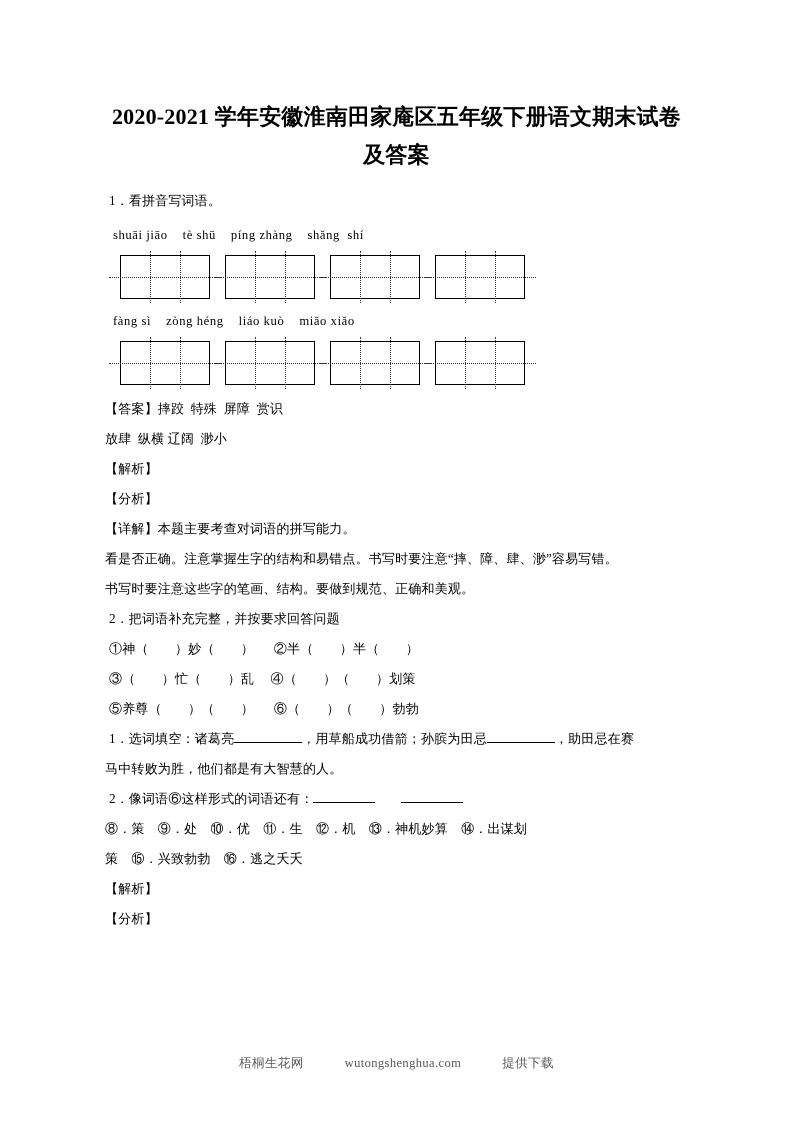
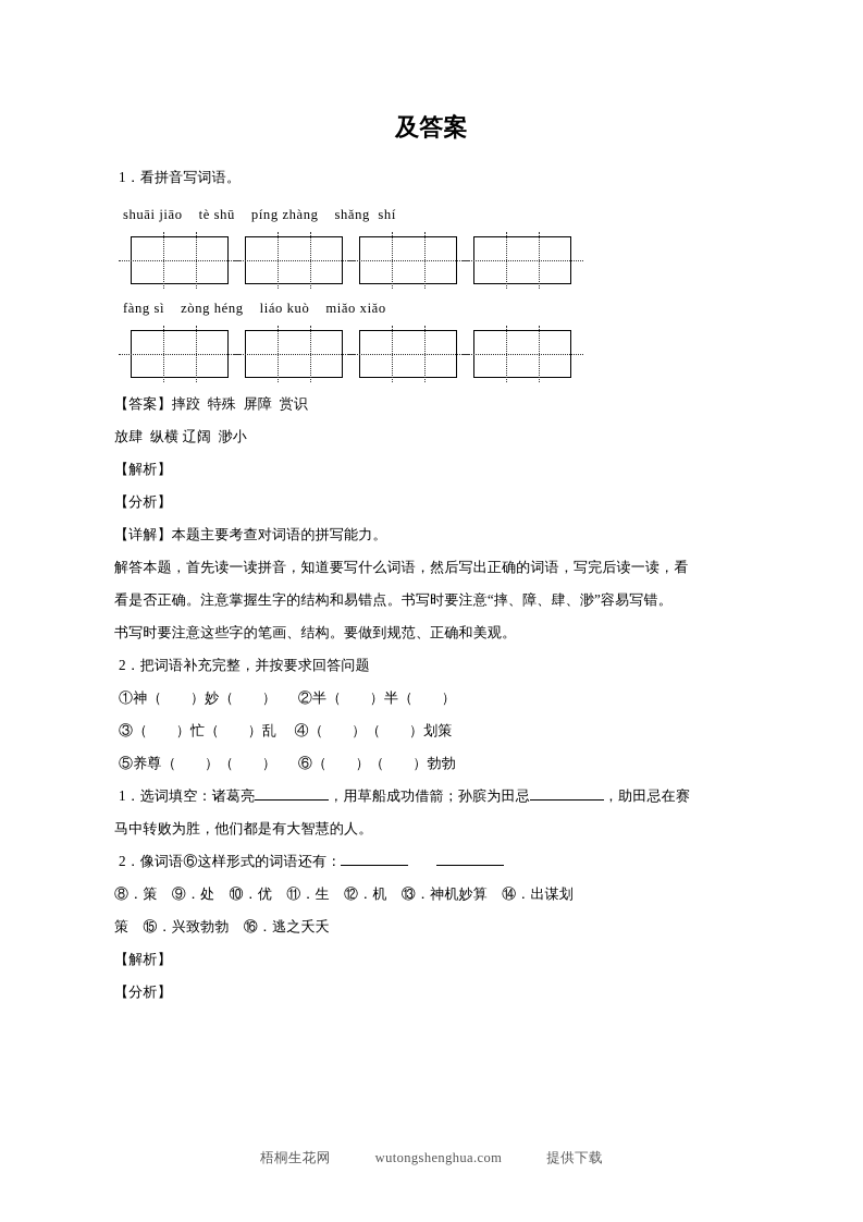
- 2020-2021 学年安徽淮南田家庵区五年级下册语文期末试卷
  及答案
  1．看拼音写词语。
  shuāi jiāo tè shū píng zhàng shǎng shí
  fàng sì zòng héng liáo kuò miǎo xiǎo
  【答案】摔跤 特殊 屏障 赏识
  放肆 纵横 辽阔 渺小
  【解析】
  【分析】
  【详解】本题主要考查对词语的拼写能力。
+ 解答本题，首先读一读拼音，知道要写什么词语，然后写出正确的词语，写完后读一读，看
  看是否正确。注意掌握生字的结构和易错点。书写时要注意“摔、障、肆、渺”容易写错。
  书写时要注意这些字的笔画、结构。要做到规范、正确和美观。
  2．把词语补充完整，并按要求回答问题
  ①神（ ）妙（ ） ②半（ ）半（ ）
  ③（ ）忙（ ）乱 ④（ ）（ ）划策
  ⑤养尊（ ）（ ） ⑥（ ）（ ）勃勃
  1．选词填空：诸葛亮 ，用草船成功借箭；孙膑为田忌 ，助田忌在赛
  马中转败为胜，他们都是有大智慧的人。
  2．像词语⑥这样形式的词语还有：
  ⑧．策 ⑨．处 ⑩．优 ⑪．生 ⑫．机 ⑬．神机妙算 ⑭．出谋划
  策 ⑮．兴致勃勃 ⑯．逃之夭夭
  【解析】
  【分析】
  梧桐生花网 wutongshenghua.com 提供下载
